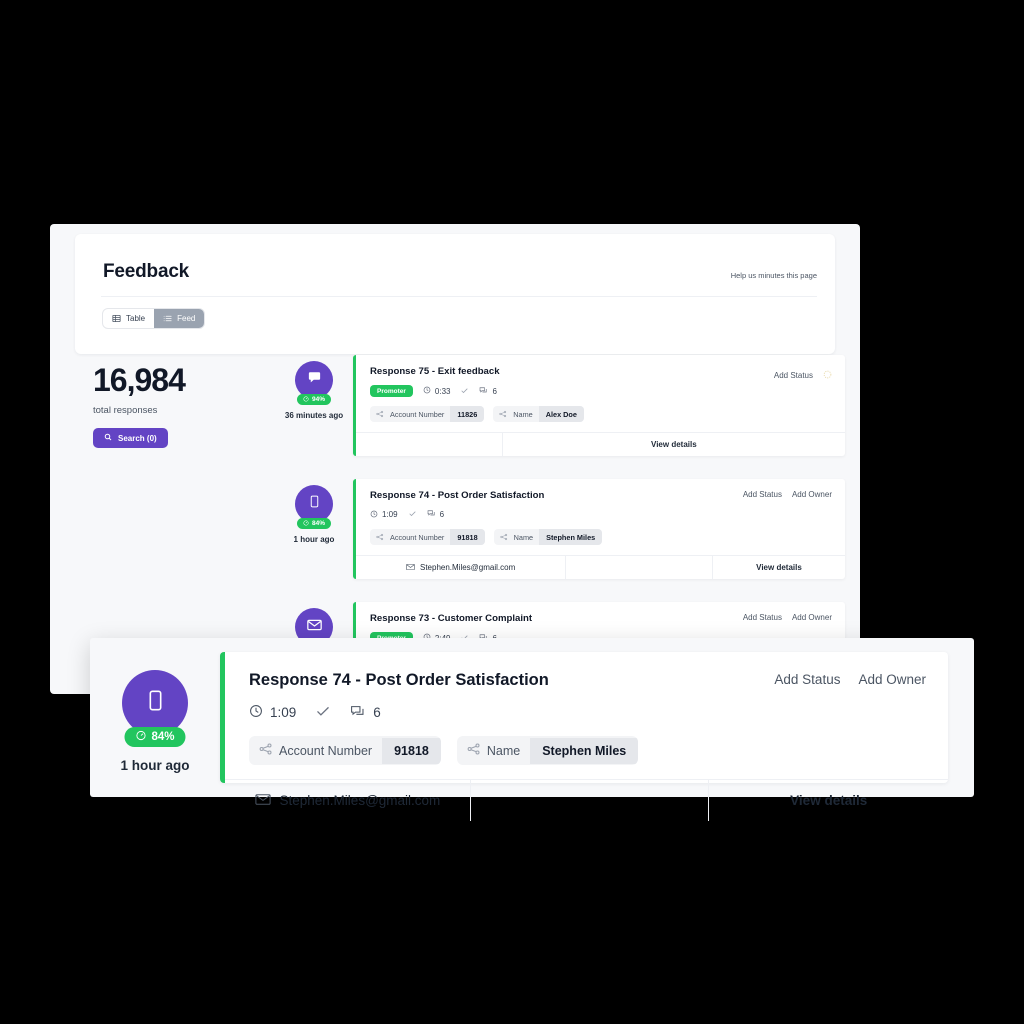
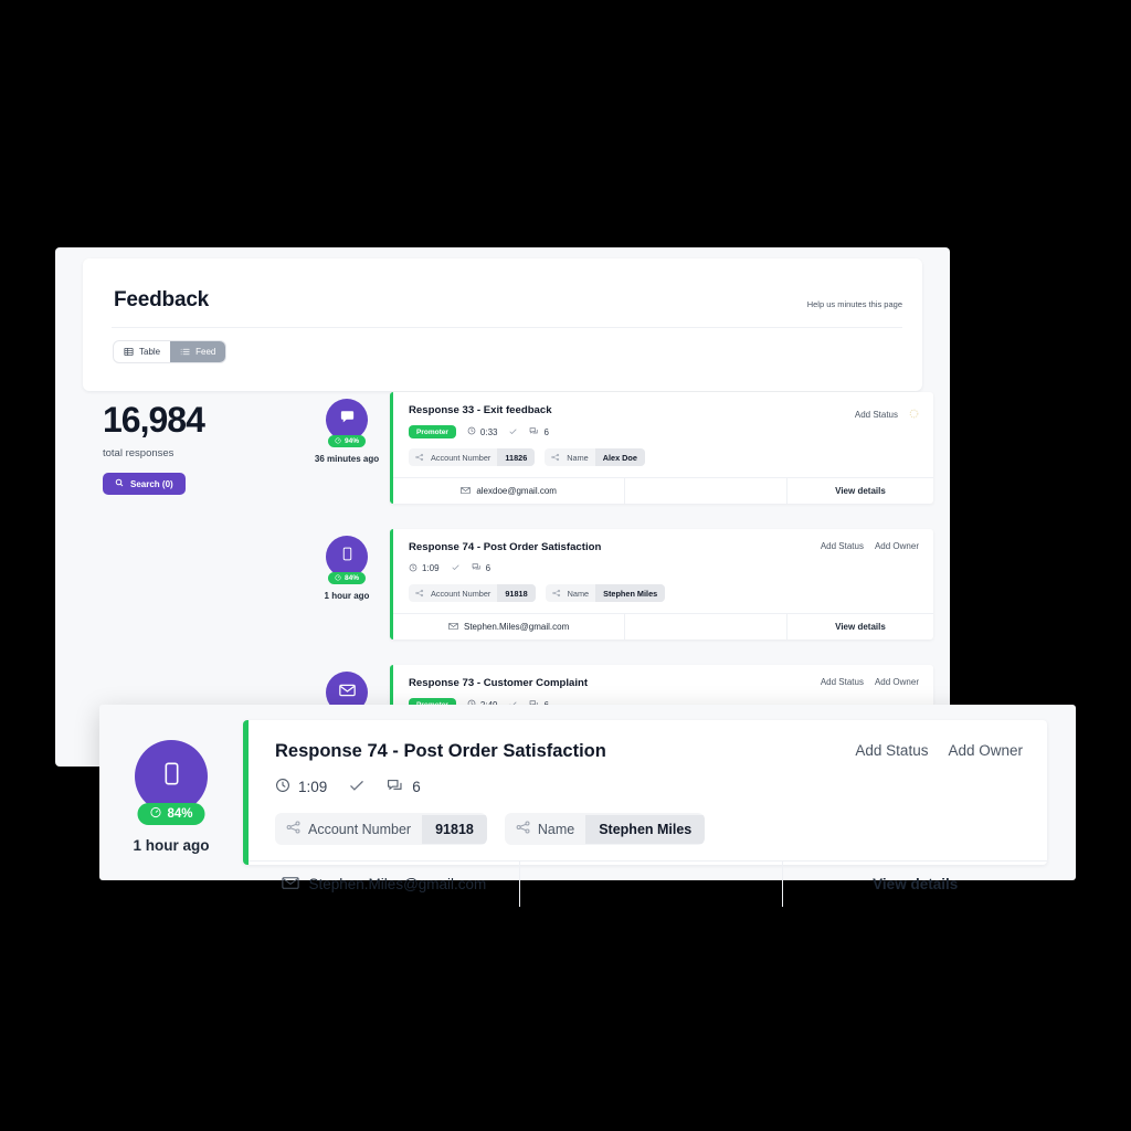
  Feedback
  Help us minutes this page
  Table
  Feed
  16,984
  total responses
  Search (0)
  36 minutes ago
  Add Status
- Response 75 - Exit feedback
+ Response 33 - Exit feedback
  0:33
  6
  Account Number
  11826
  Name
  Alex Doe
+ alexdoe@gmail.com
  View details
  1 hour ago
  Add Status
  Add Owner
  Response 74 - Post Order Satisfaction
  1:09
  6
  Account Number
  91818
  Name
  Stephen Miles
  Stephen.Miles@gmail.com
  View details
  Add Status
  Add Owner
  Response 73 - Customer Complaint
  84%
  1 hour ago
  Add Status
  Add Owner
  Response 74 - Post Order Satisfaction
  1:09
  6
  Account Number
  91818
  Name
  Stephen Miles
  Stephen.Miles@gmail.com
  View details
